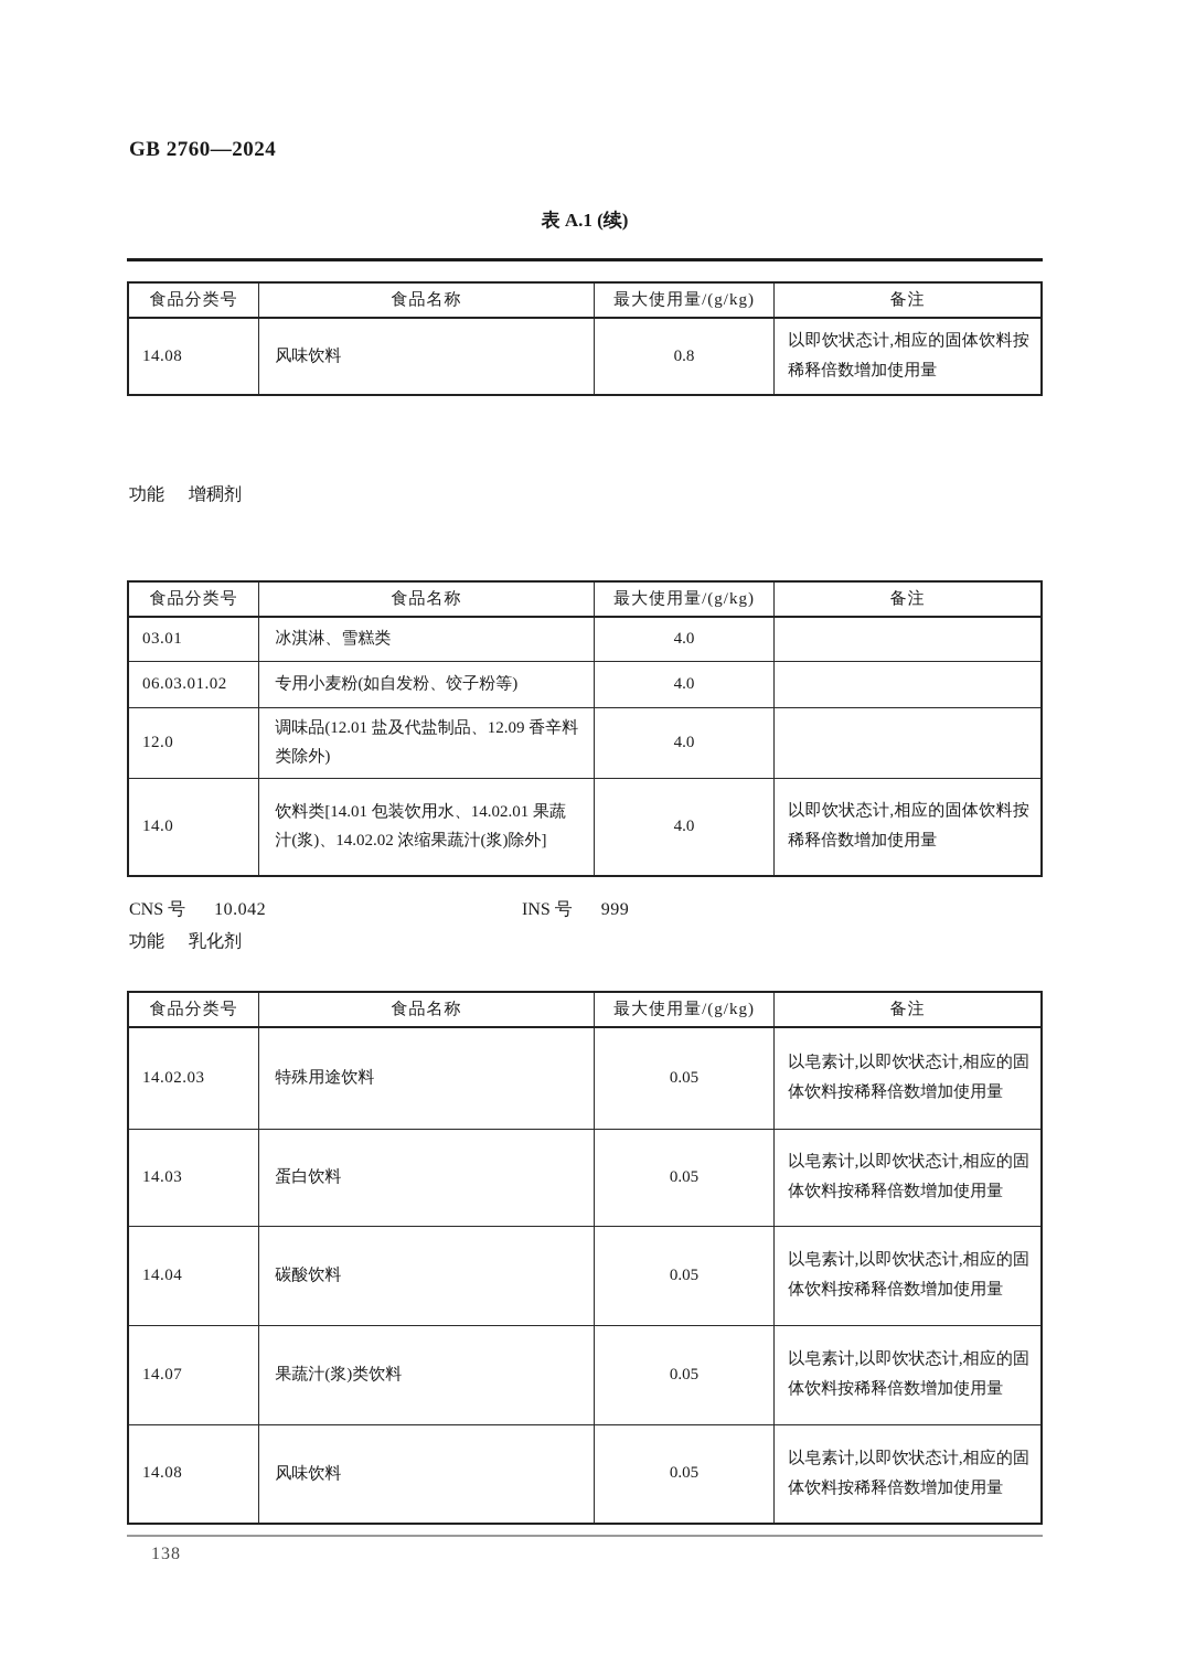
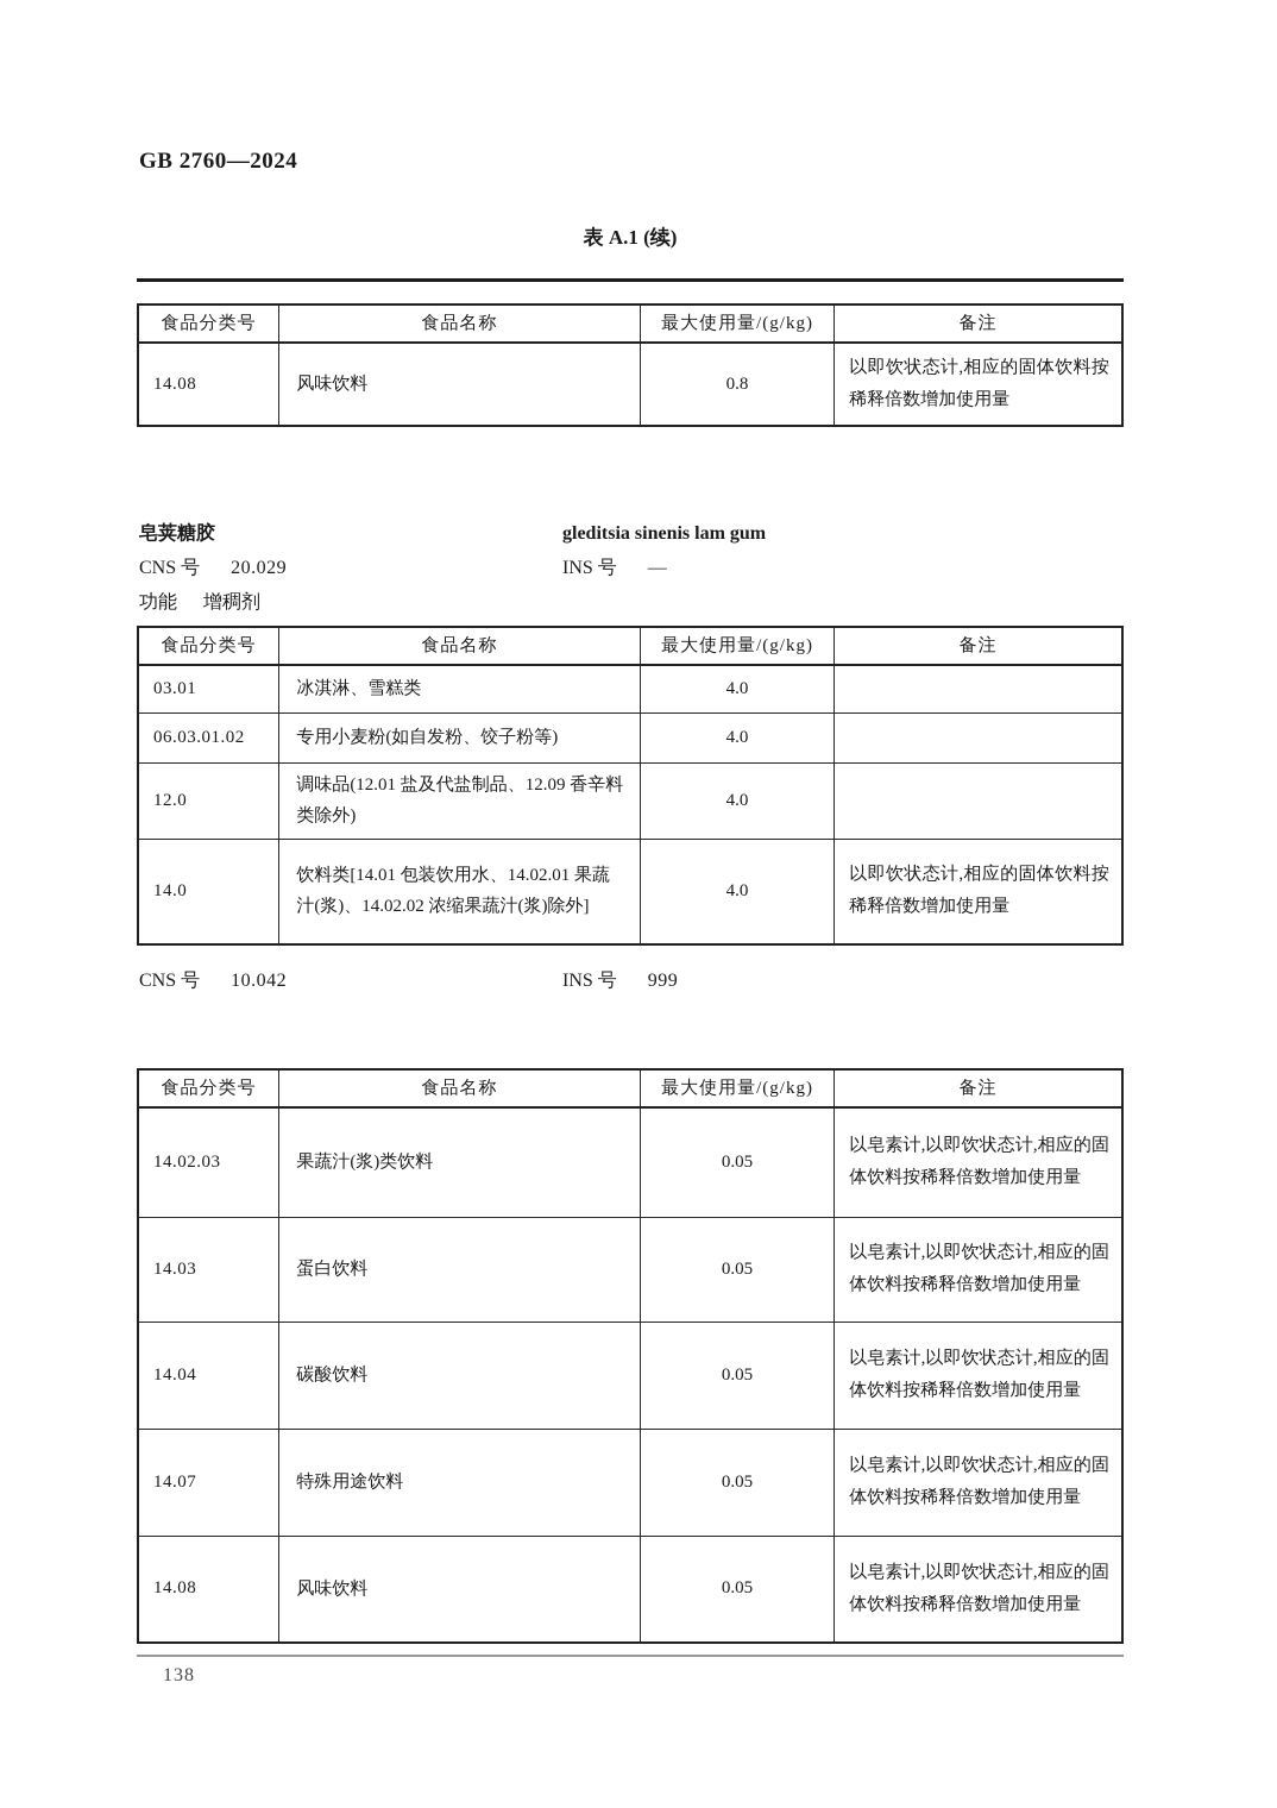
  GB 2760—2024
  表 A.1 (续)
  食品分类号	食品名称	最大使用量/(g/kg)	备注
  14.08	风味饮料	0.8	以即饮状态计,相应的固体饮料按稀释倍数增加使用量
+ 皂荚糖胶
+ gleditsia sinenis lam gum
+ CNS 号 20.029
+ INS 号 —
  功能 增稠剂
  食品分类号	食品名称	最大使用量/(g/kg)	备注
  03.01	冰淇淋、雪糕类	4.0
  06.03.01.02	专用小麦粉(如自发粉、饺子粉等)	4.0
  12.0	调味品(12.01 盐及代盐制品、12.09 香辛料类除外)	4.0
  14.0	饮料类[14.01 包装饮用水、14.02.01 果蔬汁(浆)、14.02.02 浓缩果蔬汁(浆)除外]	4.0	以即饮状态计,相应的固体饮料按稀释倍数增加使用量
  CNS 号 10.042
  INS 号 999
- 功能 乳化剂
  食品分类号	食品名称	最大使用量/(g/kg)	备注
- 14.02.03	特殊用途饮料	0.05	以皂素计,以即饮状态计,相应的固体饮料按稀释倍数增加使用量
+ 14.02.03	果蔬汁(浆)类饮料	0.05	以皂素计,以即饮状态计,相应的固体饮料按稀释倍数增加使用量
  14.03	蛋白饮料	0.05	以皂素计,以即饮状态计,相应的固体饮料按稀释倍数增加使用量
  14.04	碳酸饮料	0.05	以皂素计,以即饮状态计,相应的固体饮料按稀释倍数增加使用量
- 14.07	果蔬汁(浆)类饮料	0.05	以皂素计,以即饮状态计,相应的固体饮料按稀释倍数增加使用量
+ 14.07	特殊用途饮料	0.05	以皂素计,以即饮状态计,相应的固体饮料按稀释倍数增加使用量
  14.08	风味饮料	0.05	以皂素计,以即饮状态计,相应的固体饮料按稀释倍数增加使用量
  138
